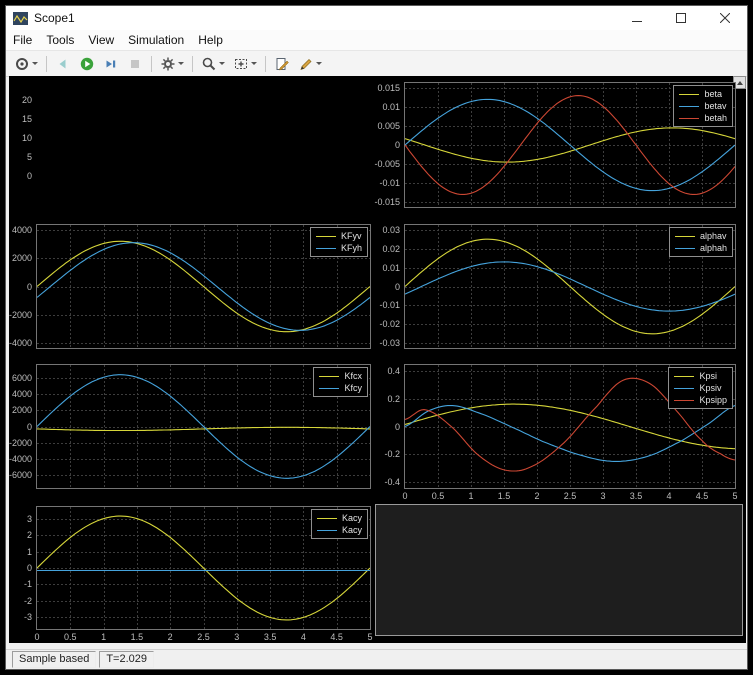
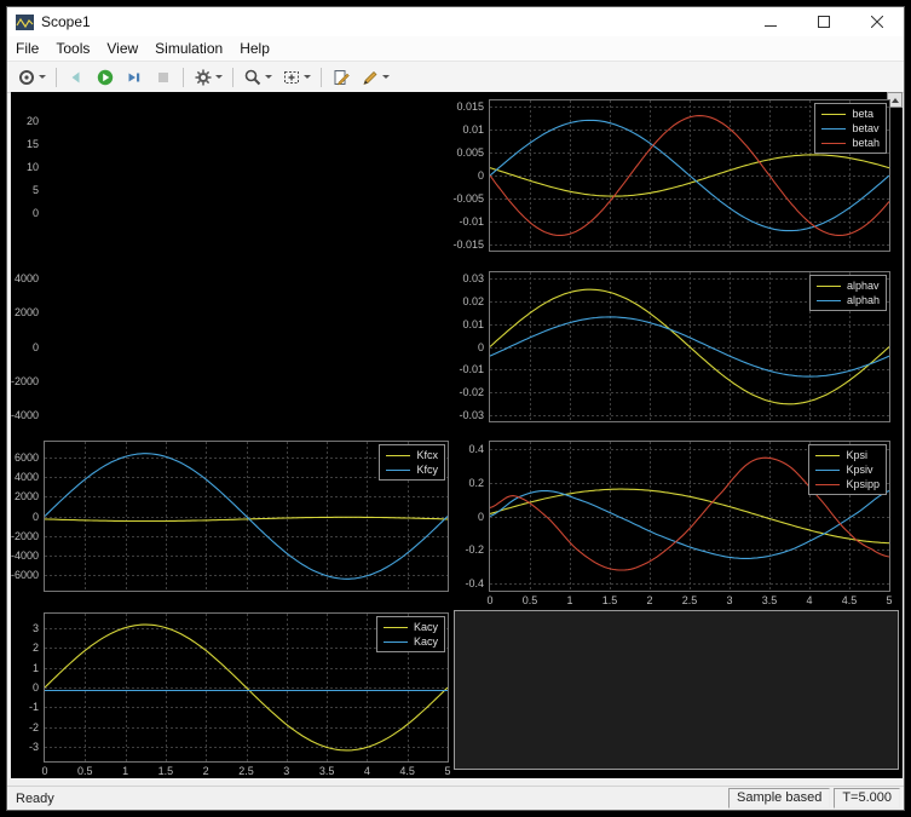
  Scope1
  File
  Tools
  View
  Simulation
  Help
  20
  15
  10
  5
  0
  beta
  betav
  betah
  0.015
  0.01
  0.005
  0
  -0.005
  -0.01
  -0.015
- KFyv
- KFyh
  4000
  2000
  0
  -2000
  -4000
  alphav
  alphah
  0.03
  0.02
  0.01
  0
  -0.01
  -0.02
  -0.03
  Kfcx
  Kfcy
  6000
  4000
  2000
  0
  -2000
  -4000
  -6000
  Kpsi
  Kpsiv
  Kpsipp
  0.4
  0.2
  0
  -0.2
  -0.4
  0
  0.5
  1
  1.5
  2
  2.5
  3
  3.5
  4
  4.5
  5
  Kacy
  Kacy
  3
  2
  1
  0
  -1
  -2
  -3
  0
  0.5
  1
  1.5
  2
  2.5
  3
  3.5
  4
  4.5
  5
+ Ready
  Sample based
- T=2.029
+ T=5.000
